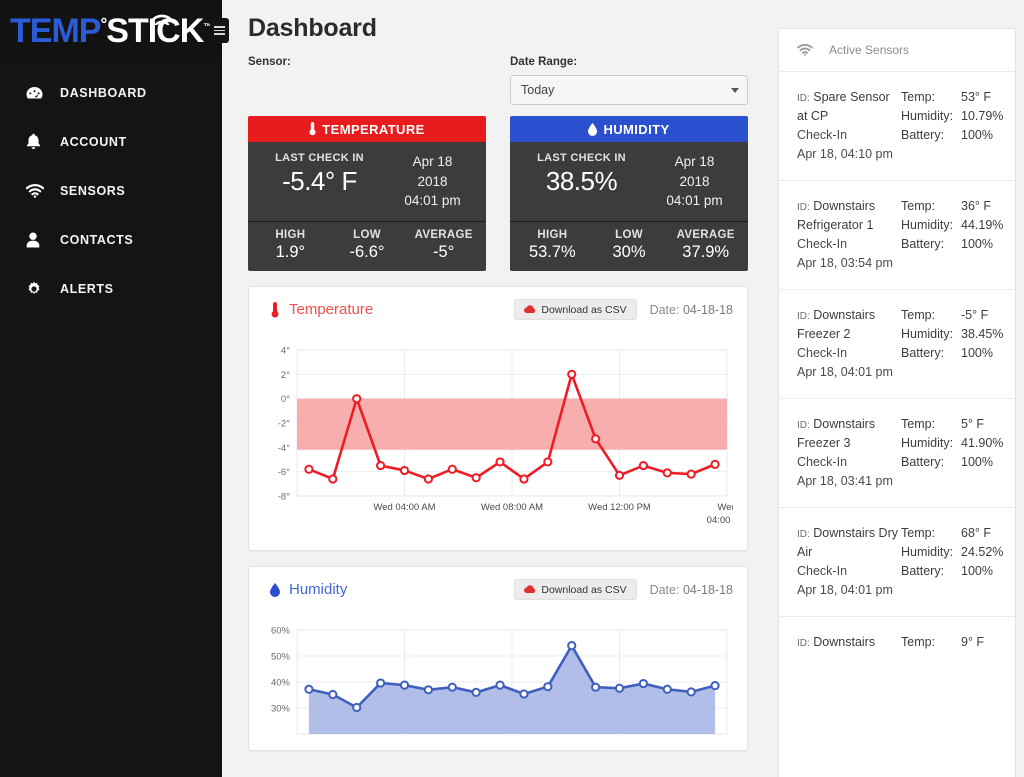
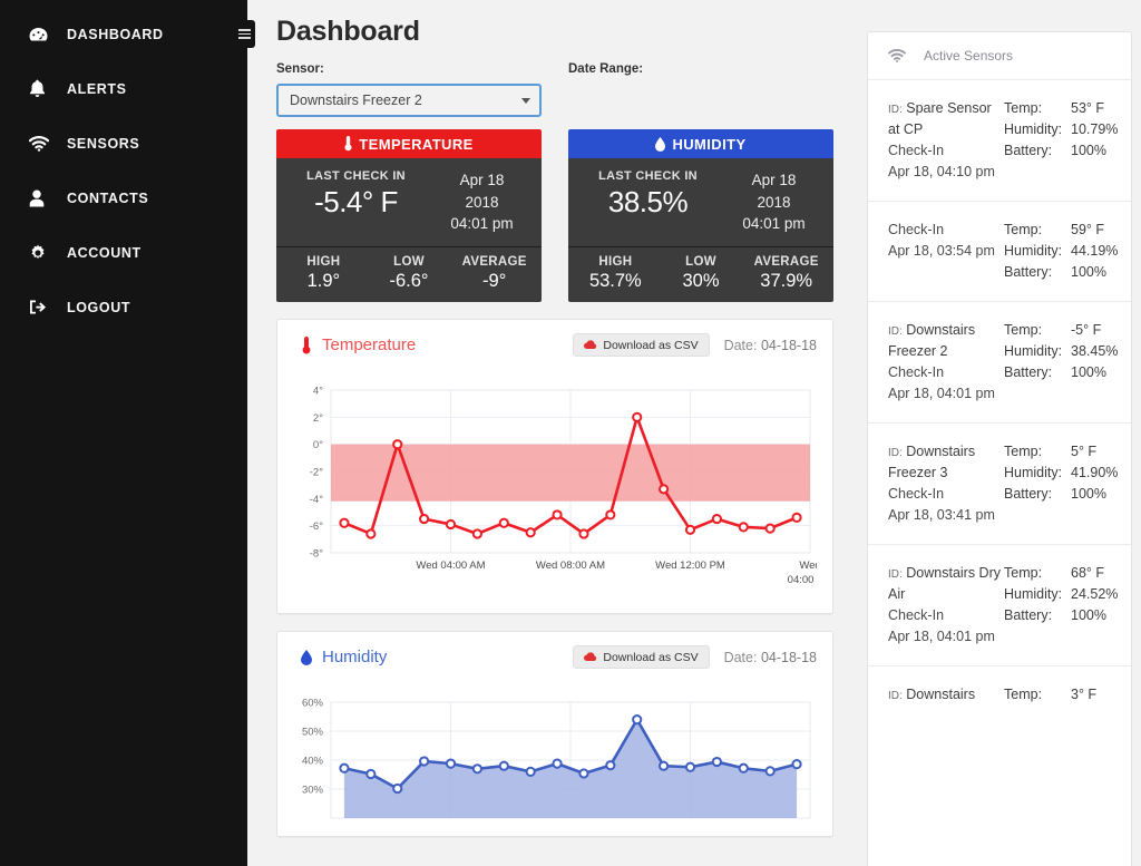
- TEMP°STICK™
  DASHBOARD
- ACCOUNT
+ ALERTS
  SENSORS
  CONTACTS
- ALERTS
+ ACCOUNT
+ LOGOUT
  Dashboard
  Sensor:
+ Downstairs Freezer 2
  Date Range:
- Today
  TEMPERATURE
  LAST CHECK IN
  -5.4° F
  Apr 18
  2018
  04:01 pm
  HIGH
  1.9°
  LOW
  -6.6°
  AVERAGE
- -5°
+ -9°
  HUMIDITY
  LAST CHECK IN
  38.5%
  Apr 18
  2018
  04:01 pm
  HIGH
  53.7%
  LOW
  30%
  AVERAGE
  37.9%
  Temperature
  Download as CSV
  Date: 04-18-18
  4°
  2°
  0°
  -2°
  -4°
  -6°
  -8°
  Wed 04:00 AM
  Wed 08:00 AM
  Wed 12:00 PM
  04:00
  Humidity
  Download as CSV
  Date: 04-18-18
  60%
  50%
  40%
  30%
  Active Sensors
  ID: Spare Sensor at CP
  Check-In
  Apr 18, 04:10 pm
  Temp:
  53° F
  Humidity:
  10.79%
  Battery:
  100%
- ID: Downstairs Refrigerator 1
  Check-In
  Apr 18, 03:54 pm
  Temp:
- 36° F
+ 59° F
  Humidity:
  44.19%
  Battery:
  100%
  ID: Downstairs Freezer 2
  Check-In
  Apr 18, 04:01 pm
  Temp:
  -5° F
  Humidity:
  38.45%
  Battery:
  100%
  ID: Downstairs Freezer 3
  Check-In
  Apr 18, 03:41 pm
  Temp:
  5° F
  Humidity:
  41.90%
  Battery:
  100%
  ID: Downstairs Dry Air
  Check-In
  Apr 18, 04:01 pm
  Temp:
  68° F
  Humidity:
  24.52%
  Battery:
  100%
  ID: Downstairs
  Temp:
- 9° F
+ 3° F
